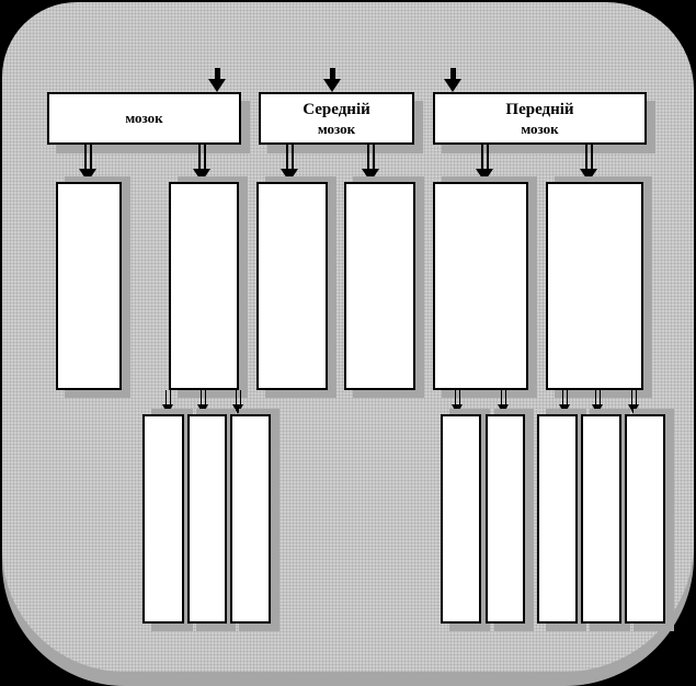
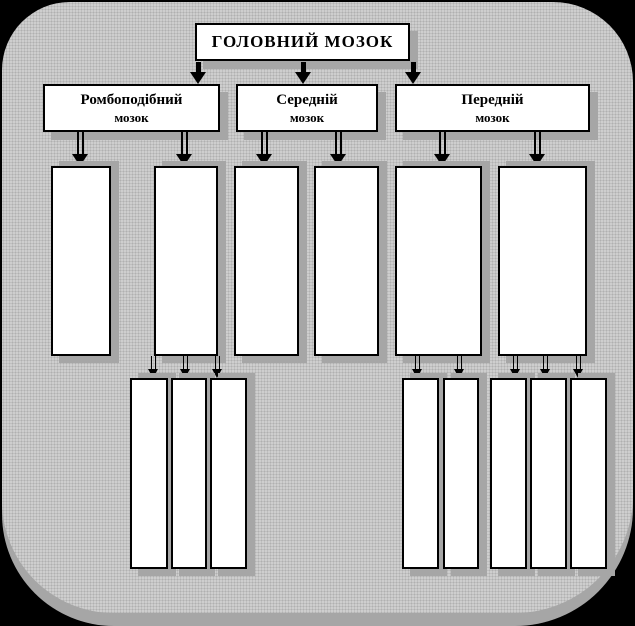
+ ГОЛОВНИЙ МОЗОК
+ Ромбоподібний
  мозок
  Середній
  мозок
  Передній
  мозок
